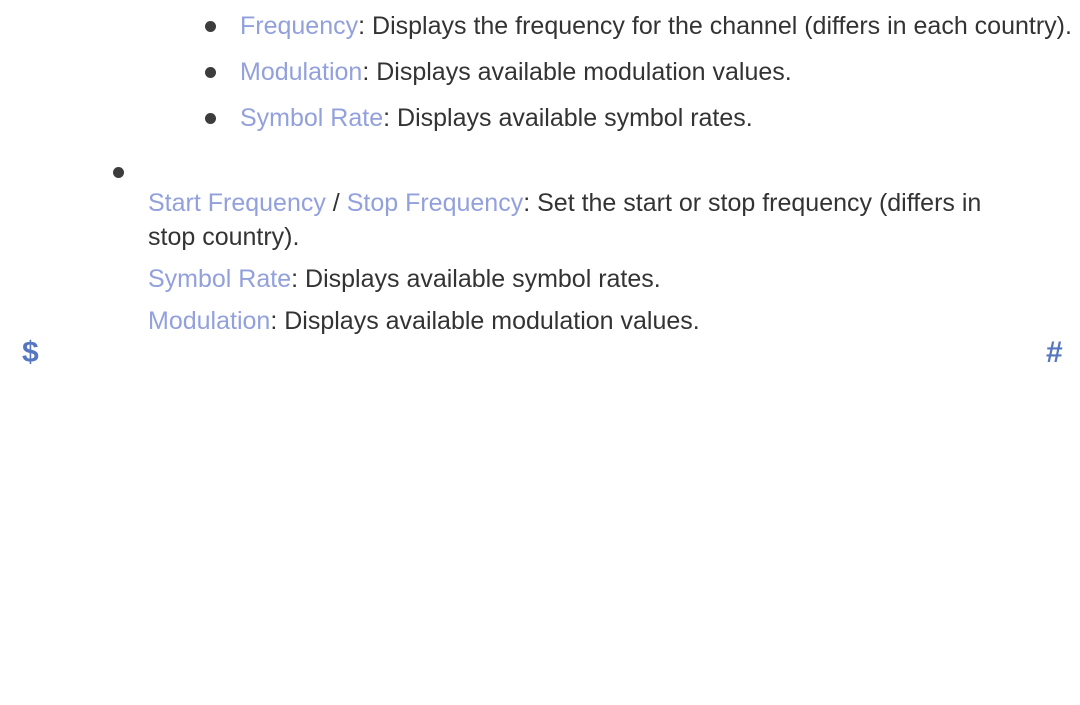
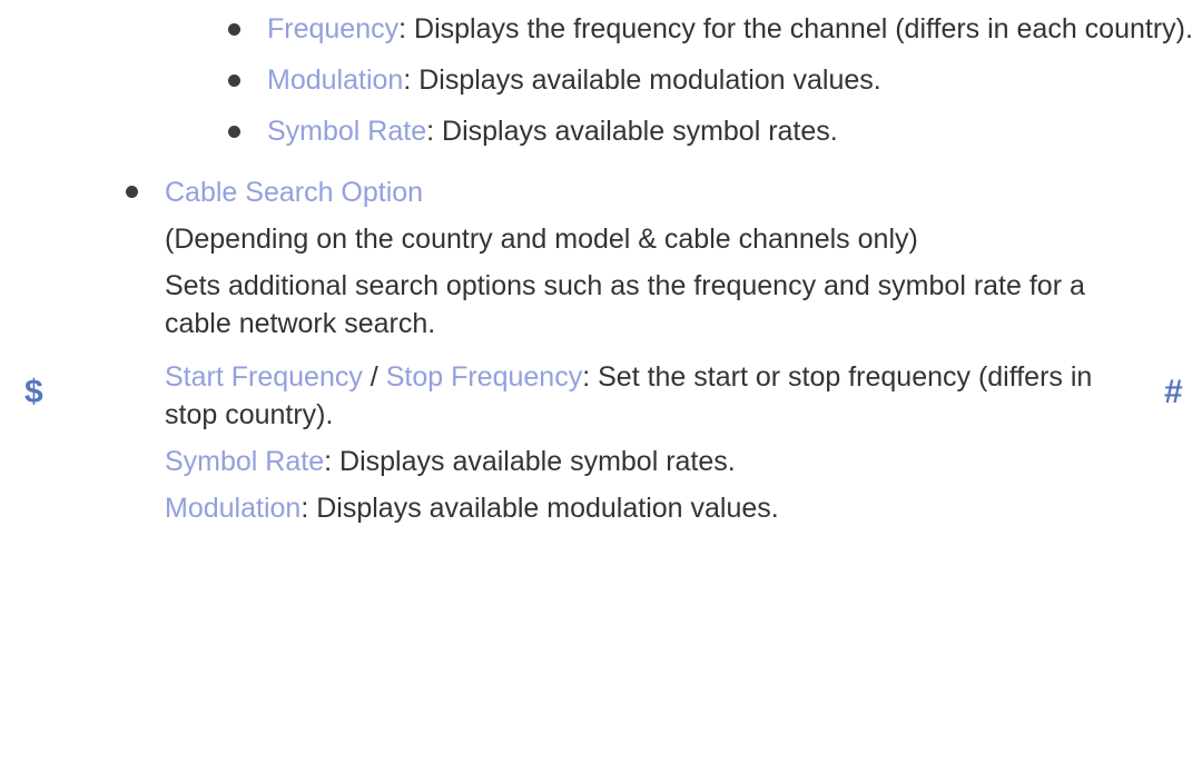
  $
  #
  Frequency: Displays the frequency for the channel (differs in each country).
  Modulation: Displays available modulation values.
  Symbol Rate: Displays available symbol rates.
+ Cable Search Option
+ (Depending on the country and model & cable channels only)
+ Sets additional search options such as the frequency and symbol rate for a cable network search.
  Start Frequency / Stop Frequency: Set the start or stop frequency (differs in stop country).
  Symbol Rate: Displays available symbol rates.
  Modulation: Displays available modulation values.
